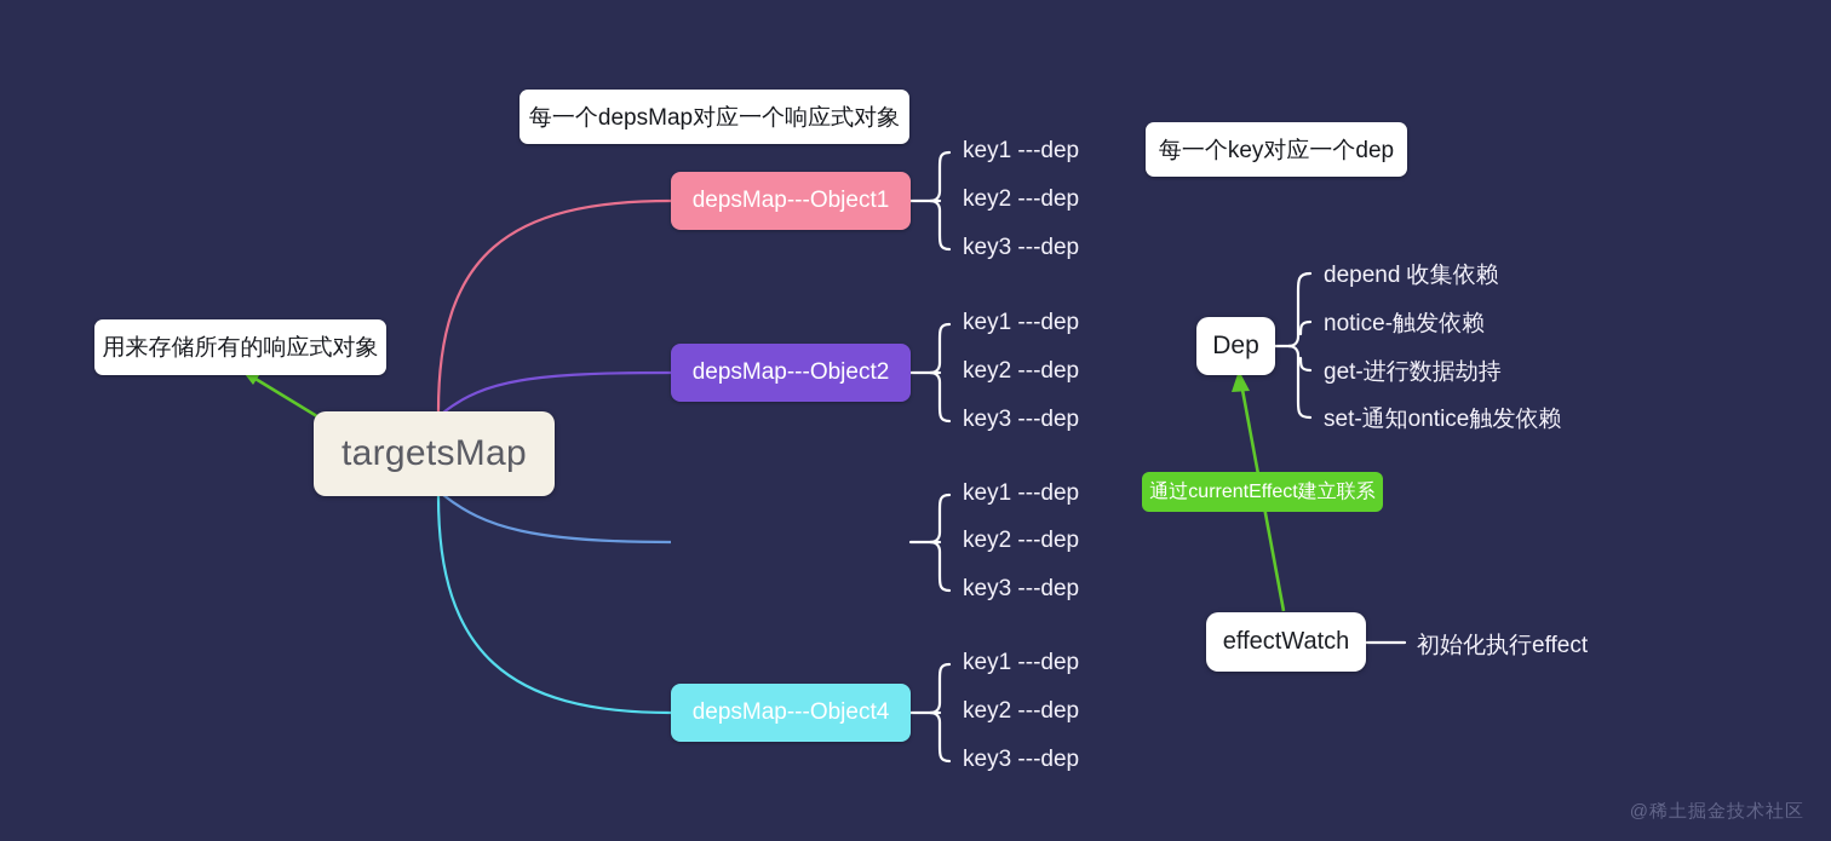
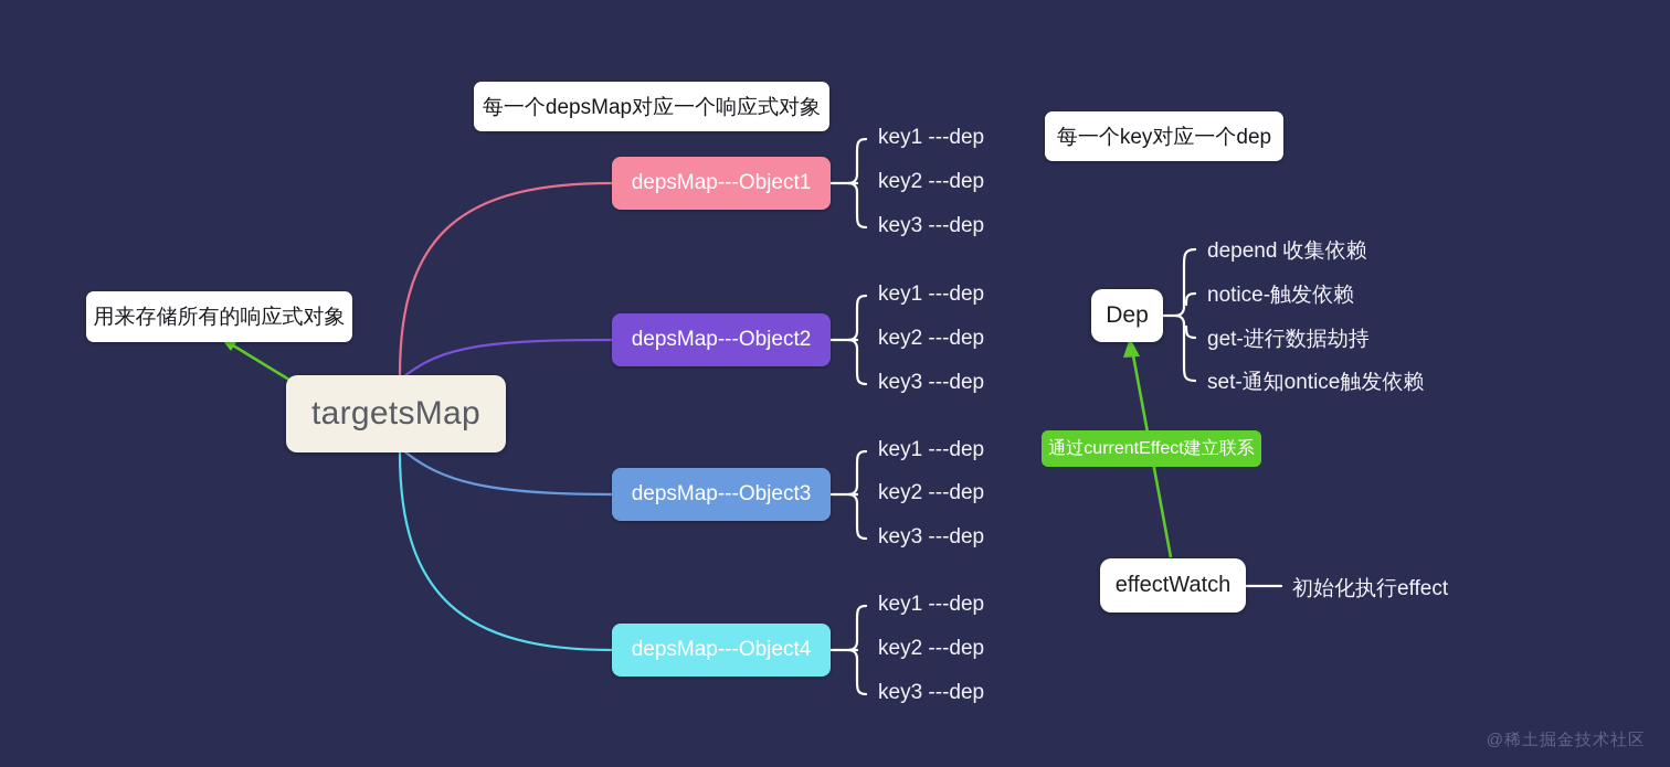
  每一个depsMap对应一个响应式对象
  每一个key对应一个dep
  用来存储所有的响应式对象
  targetsMap
  depsMap---Object1
  depsMap---Object2
+ depsMap---Object3
  depsMap---Object4
  key1 ---dep
  key2 ---dep
  key3 ---dep
  key1 ---dep
  key2 ---dep
  key3 ---dep
  key1 ---dep
  key2 ---dep
  key3 ---dep
  key1 ---dep
  key2 ---dep
  key3 ---dep
  Dep
  depend 收集依赖
  notice-触发依赖
  get-进行数据劫持
  set-通知ontice触发依赖
  通过currentEffect建立联系
  effectWatch
  初始化执行effect
  @稀土掘金技术社区
